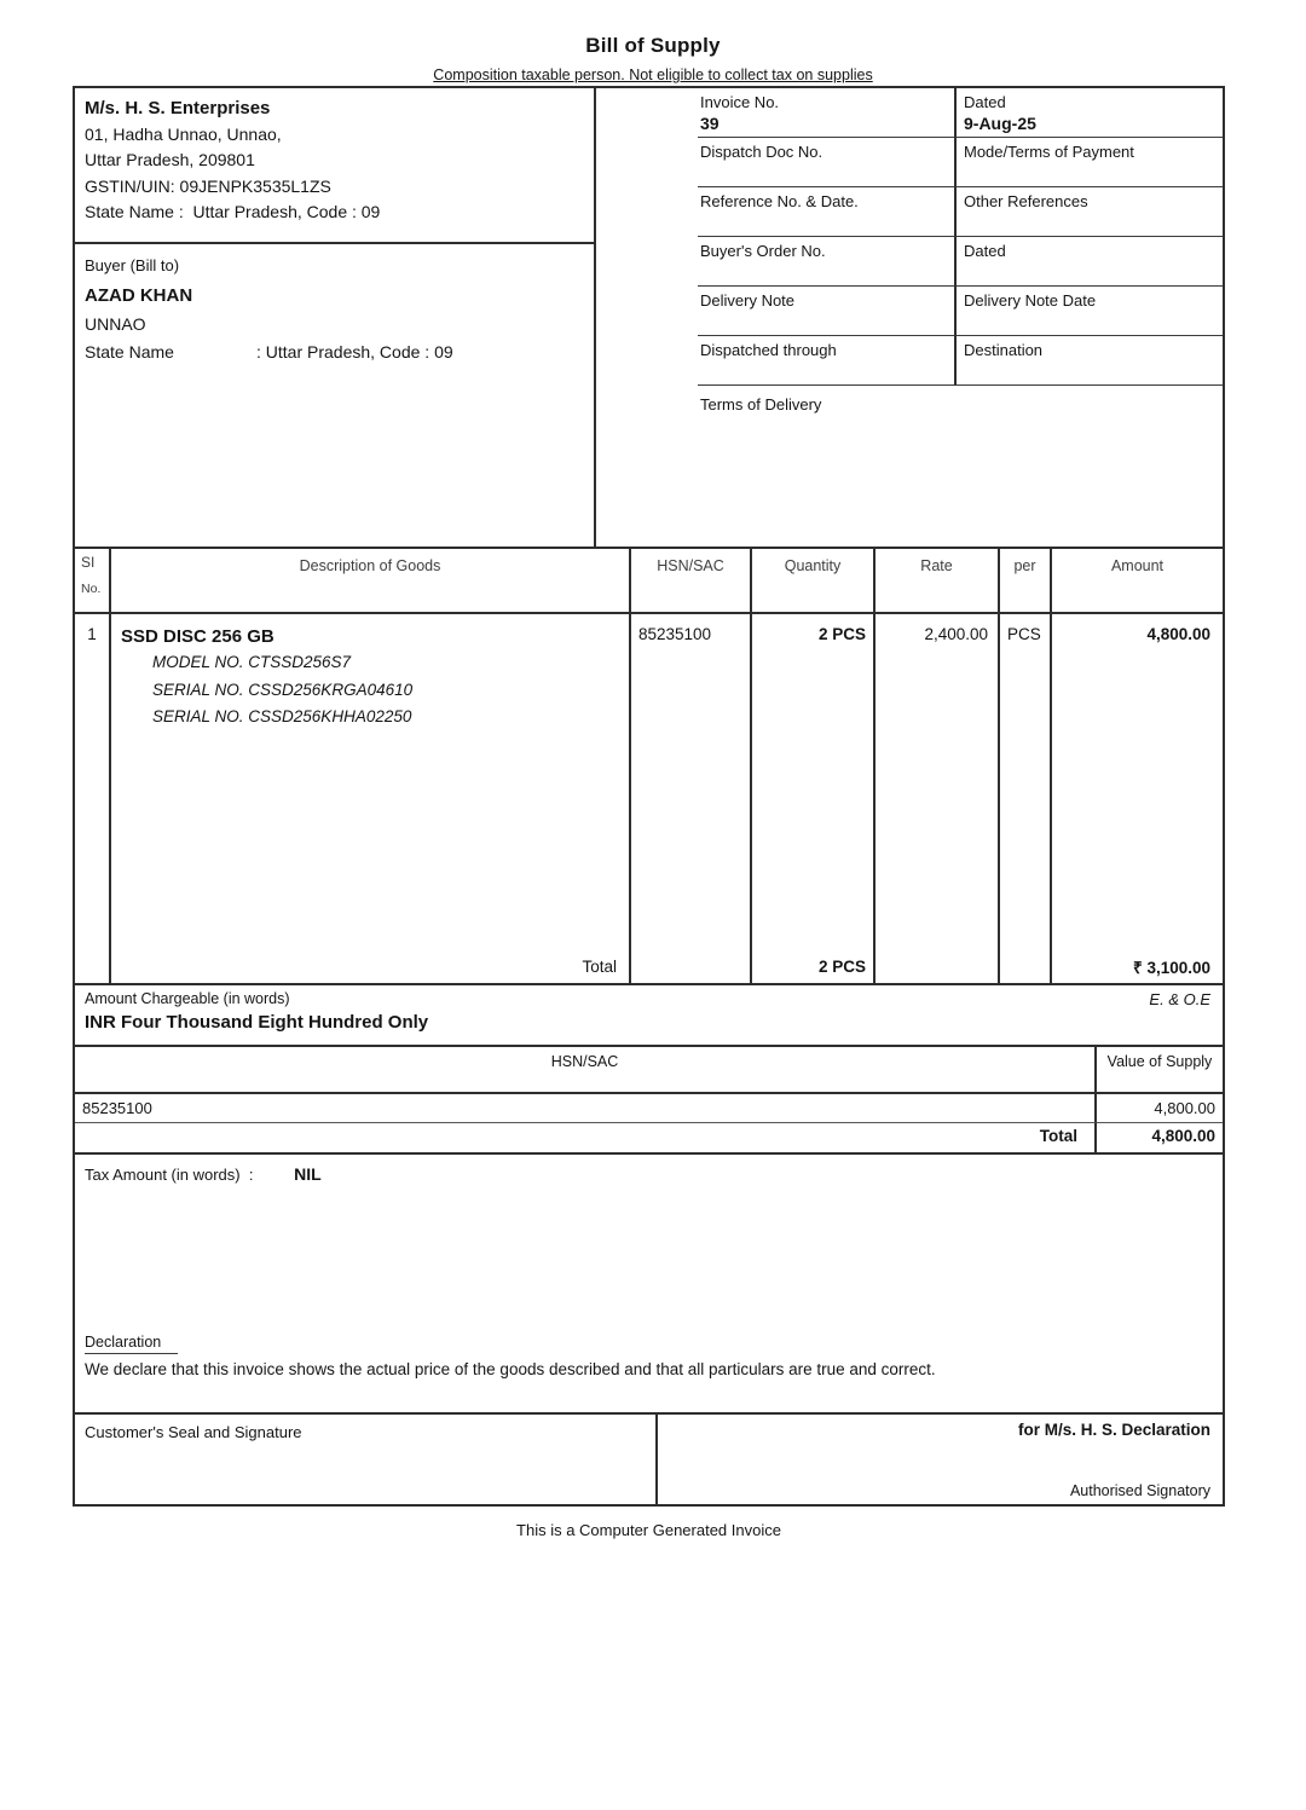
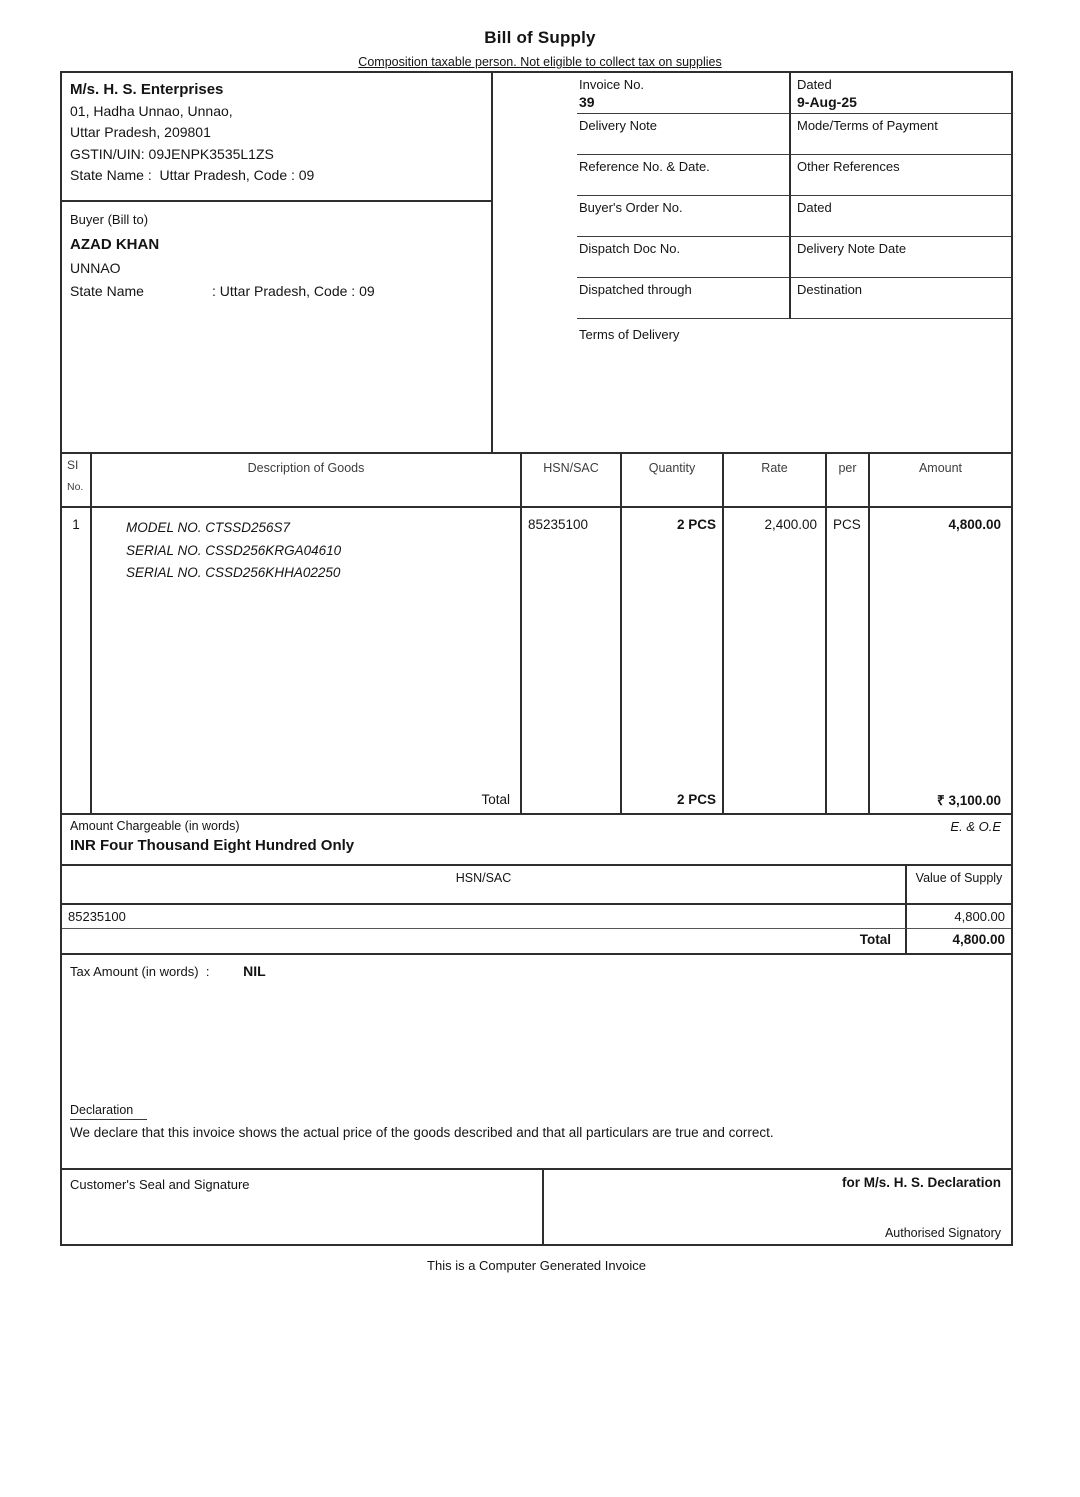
  Bill of Supply
  Composition taxable person. Not eligible to collect tax on supplies
  M/s. H. S. Enterprises
  01, Hadha Unnao, Unnao,
  Uttar Pradesh, 209801
  GSTIN/UIN: 09JENPK3535L1ZS
  State Name : Uttar Pradesh, Code : 09
  Buyer (Bill to)
  AZAD KHAN
  UNNAO
  State Name
  : Uttar Pradesh, Code : 09
  Invoice No.
  39
  Dated
  9-Aug-25
- Dispatch Doc No.
+ Delivery Note
  Mode/Terms of Payment
  Reference No. & Date.
  Other References
  Buyer's Order No.
  Dated
- Delivery Note
+ Dispatch Doc No.
  Delivery Note Date
  Dispatched through
  Destination
  Terms of Delivery
  SI
  No.
  Description of Goods
  HSN/SAC
  Quantity
  Rate
  per
  Amount
  1
- SSD DISC 256 GB
  MODEL NO. CTSSD256S7
  SERIAL NO. CSSD256KRGA04610
  SERIAL NO. CSSD256KHHA02250
  85235100
  2 PCS
  2,400.00
  PCS
  4,800.00
  Total
  2 PCS
  ₹ 3,100.00
  Amount Chargeable (in words)
  E. & O.E
  INR Four Thousand Eight Hundred Only
  HSN/SAC
  Value of Supply
  85235100
  4,800.00
  Total
  4,800.00
  Tax Amount (in words) : NIL
  Declaration
  We declare that this invoice shows the actual price of the goods described and that all particulars are true and correct.
  Customer's Seal and Signature
  for M/s. H. S. Declaration
  Authorised Signatory
  This is a Computer Generated Invoice
